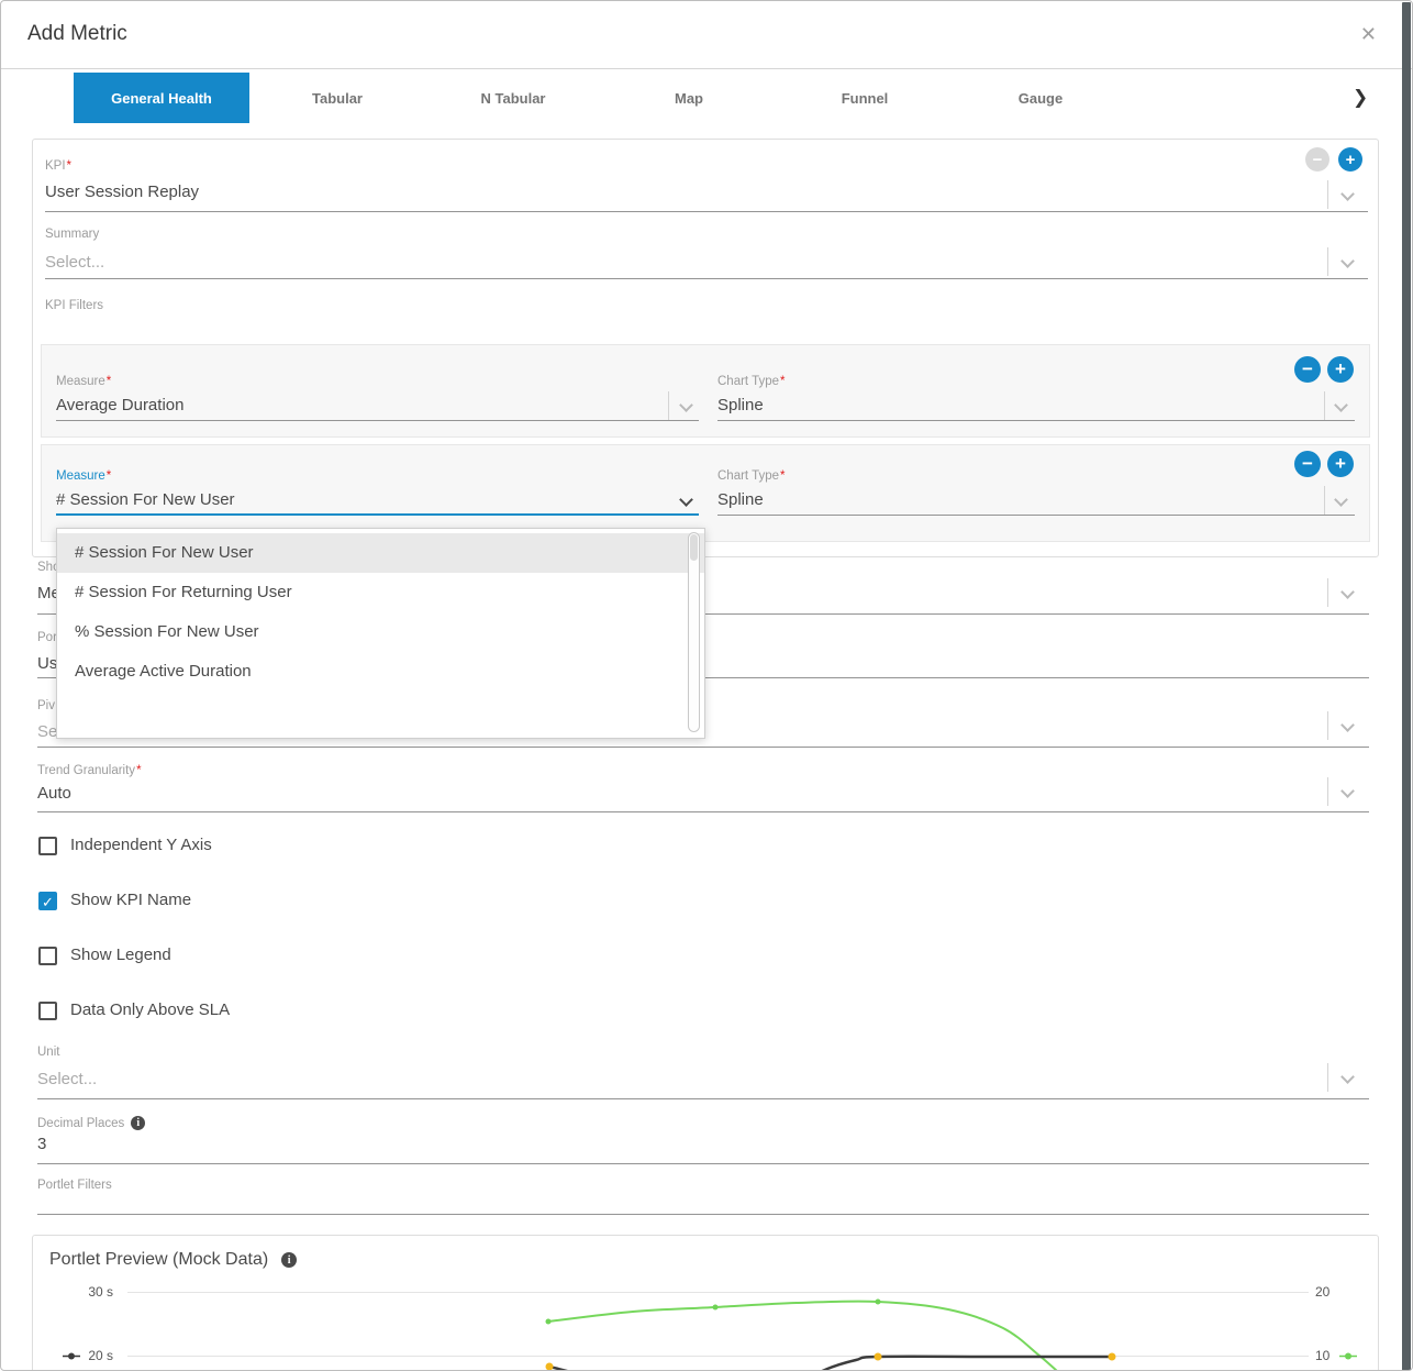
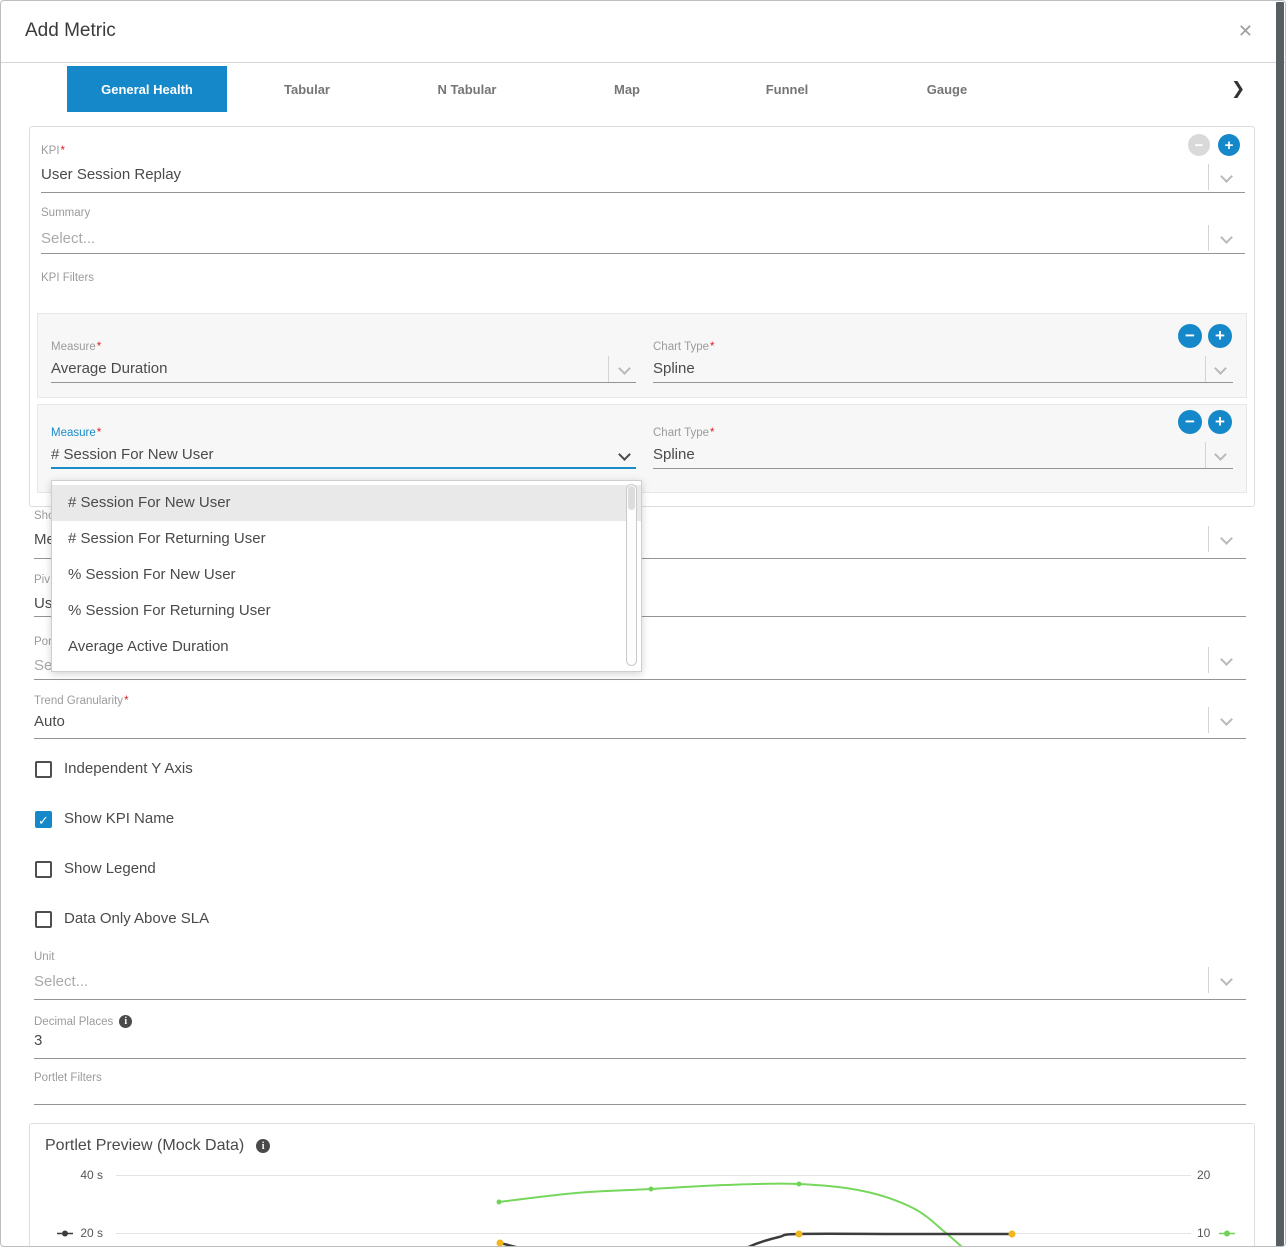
  Add Metric
  ✕
  General Health
  Tabular
  N Tabular
  Map
  Funnel
  Gauge
  ❯
  KPI*
  −
  +
  User Session Replay
  Summary
  Select...
  KPI Filters
  −
  +
  Measure*
  Average Duration
  Chart Type*
  Spline
  −
  +
  Measure*
  # Session For New User
  Chart Type*
  Spline
- Por
+ Piv
  Us
- Piv
+ Por
  Se
  # Session For New User
  # Session For Returning User
  % Session For New User
+ % Session For Returning User
  Average Active Duration
  Trend Granularity*
  Auto
  Independent Y Axis
  ✓
  Show KPI Name
  Show Legend
  Data Only Above SLA
  Unit
  Select...
  Decimal Places
  i
  3
  Portlet Filters
  Portlet Preview (Mock Data)
  i
- 30 s
+ 40 s
  20 s
  20
  10
